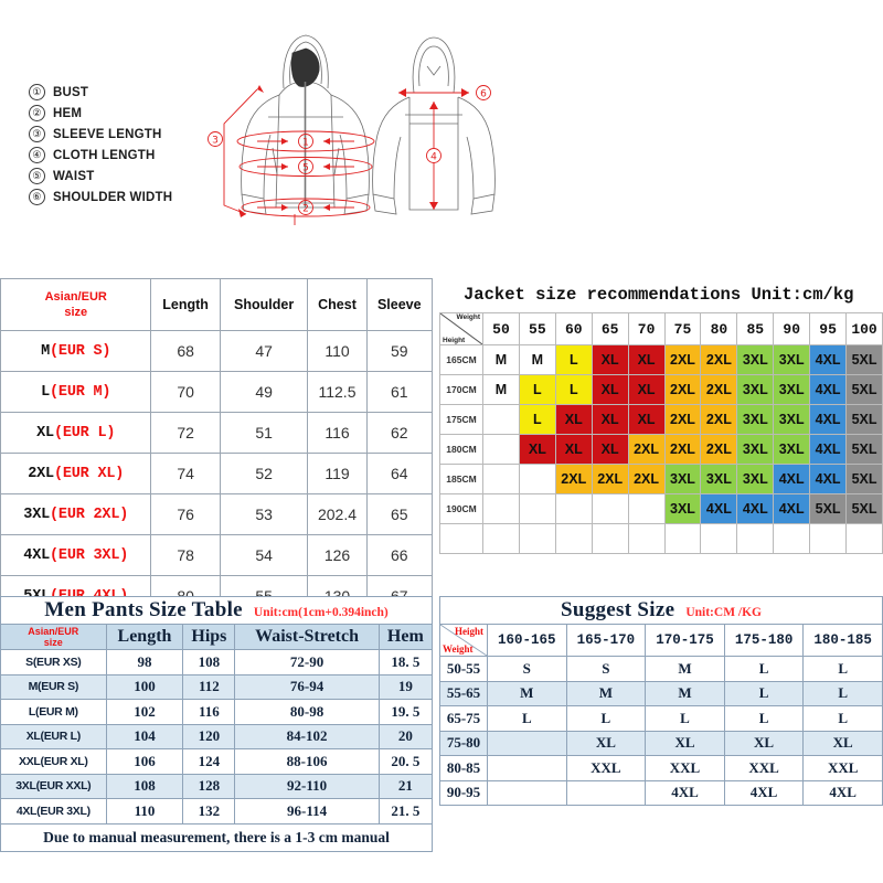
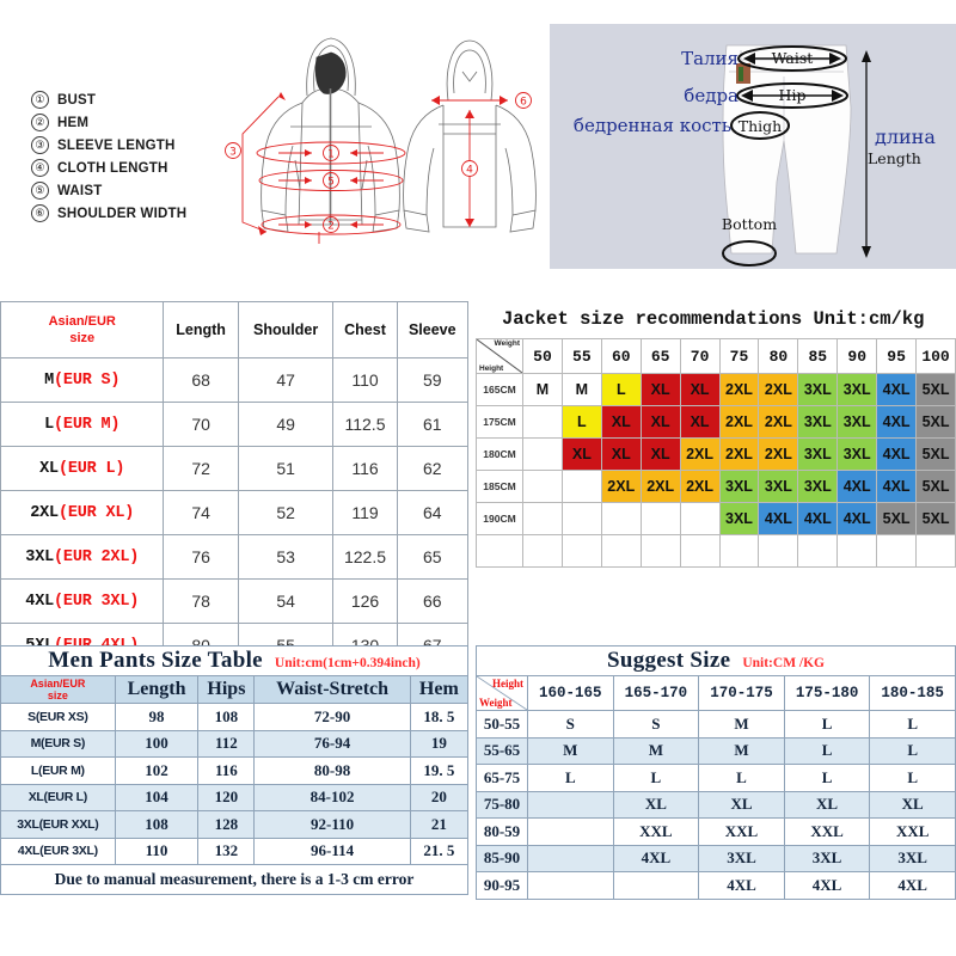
  ①
  BUST
  ②
  HEM
  ③
  SLEEVE LENGTH
  ④
  CLOTH LENGTH
  ⑤
  WAIST
  ⑥
  SHOULDER WIDTH
  1
  5
  2
  3
  4
  6
+ Waist
+ Hip
+ Thigh
+ Bottom
+ Length
+ Талия
+ бедра
+ бедренная кость
+ длина
  Asian/EUR size	Length	Shoulder	Chest	Sleeve
  M(EUR S)	68	47	110	59
  L(EUR M)	70	49	112.5	61
  XL(EUR L)	72	51	116	62
  2XL(EUR XL)	74	52	119	64
- 3XL(EUR 2XL)	76	53	202.4	65
+ 3XL(EUR 2XL)	76	53	122.5	65
  4XL(EUR 3XL)	78	54	126	66
  Jacket size recommendations Unit:cm/kg
  165CM	M	M	L	XL	XL	2XL	2XL	3XL	3XL	4XL	5XL
- 170CM	M	L	L	XL	XL	2XL	2XL	3XL	3XL	4XL	5XL
  175CM		L	XL	XL	XL	2XL	2XL	3XL	3XL	4XL	5XL
  180CM		XL	XL	XL	2XL	2XL	2XL	3XL	3XL	4XL	5XL
  185CM			2XL	2XL	2XL	3XL	3XL	3XL	4XL	4XL	5XL
  190CM						3XL	4XL	4XL	4XL	5XL	5XL
  Men Pants Size Table Unit:cm(1cm+0.394inch)
  Asian/EUR size	Length	Hips	Waist-Stretch	Hem
  S(EUR XS)	98	108	72-90	18. 5
  M(EUR S)	100	112	76-94	19
  L(EUR M)	102	116	80-98	19. 5
  XL(EUR L)	104	120	84-102	20
- XXL(EUR XL)	106	124	88-106	20. 5
  3XL(EUR XXL)	108	128	92-110	21
  4XL(EUR 3XL)	110	132	96-114	21. 5
- Due to manual measurement, there is a 1-3 cm manual
+ Due to manual measurement, there is a 1-3 cm error
  Suggest Size Unit:CM /KG
  Weight Height	160-165	165-170	170-175	175-180	180-185
  50-55	S	S	M	L	L
  55-65	M	M	M	L	L
  65-75	L	L	L	L	L
  75-80		XL	XL	XL	XL
- 80-85		XXL	XXL	XXL	XXL
+ 80-59		XXL	XXL	XXL	XXL
+ 85-90		4XL	3XL	3XL	3XL
  90-95			4XL	4XL	4XL
